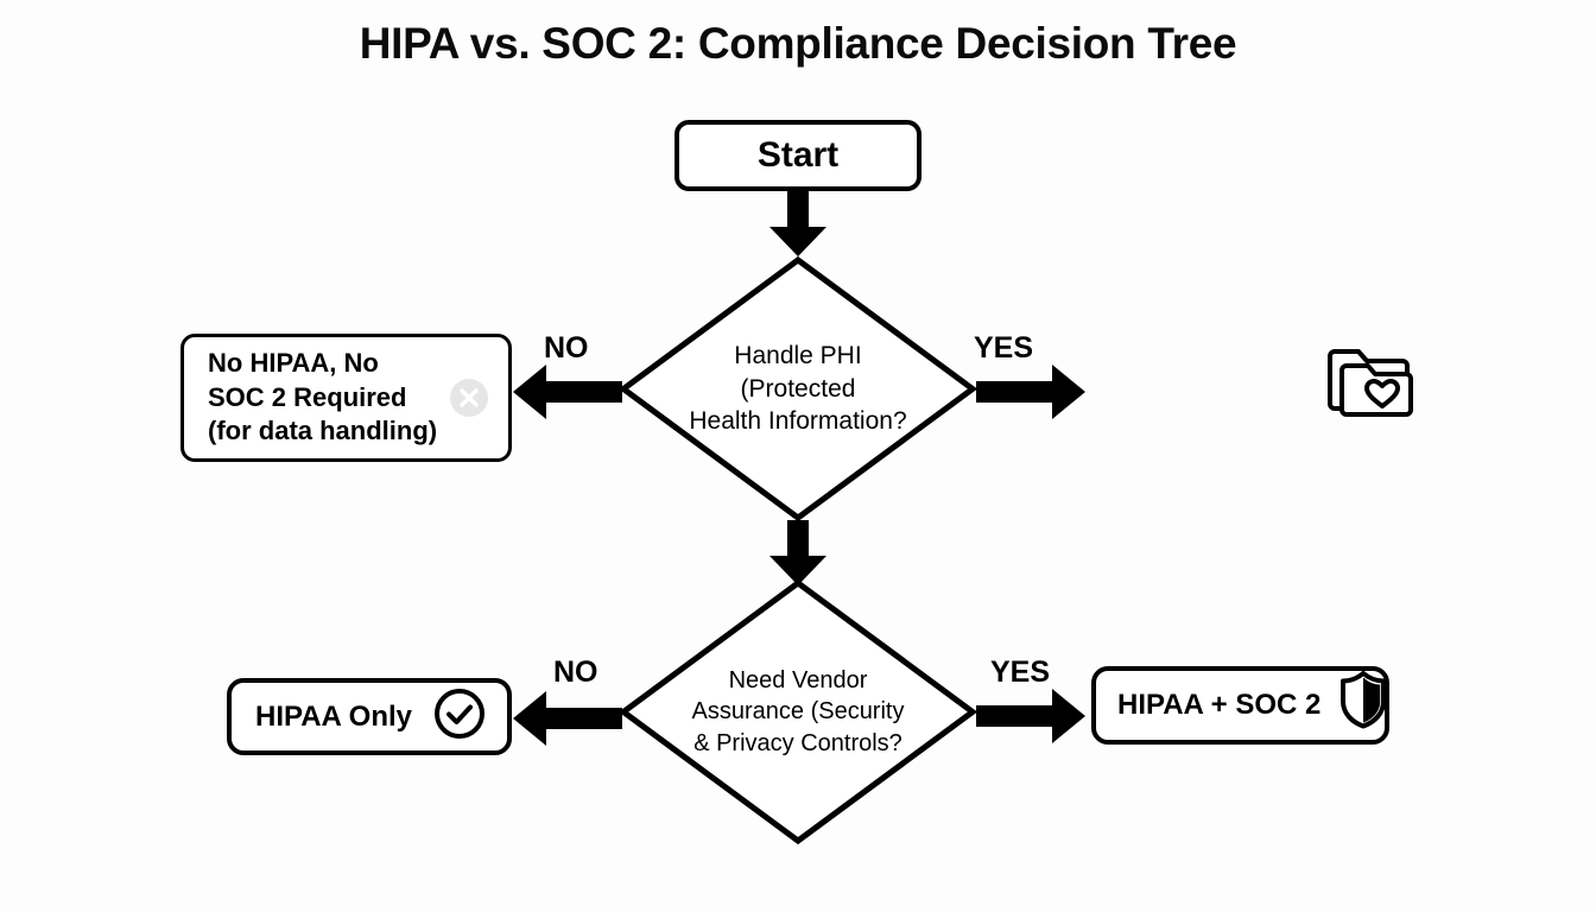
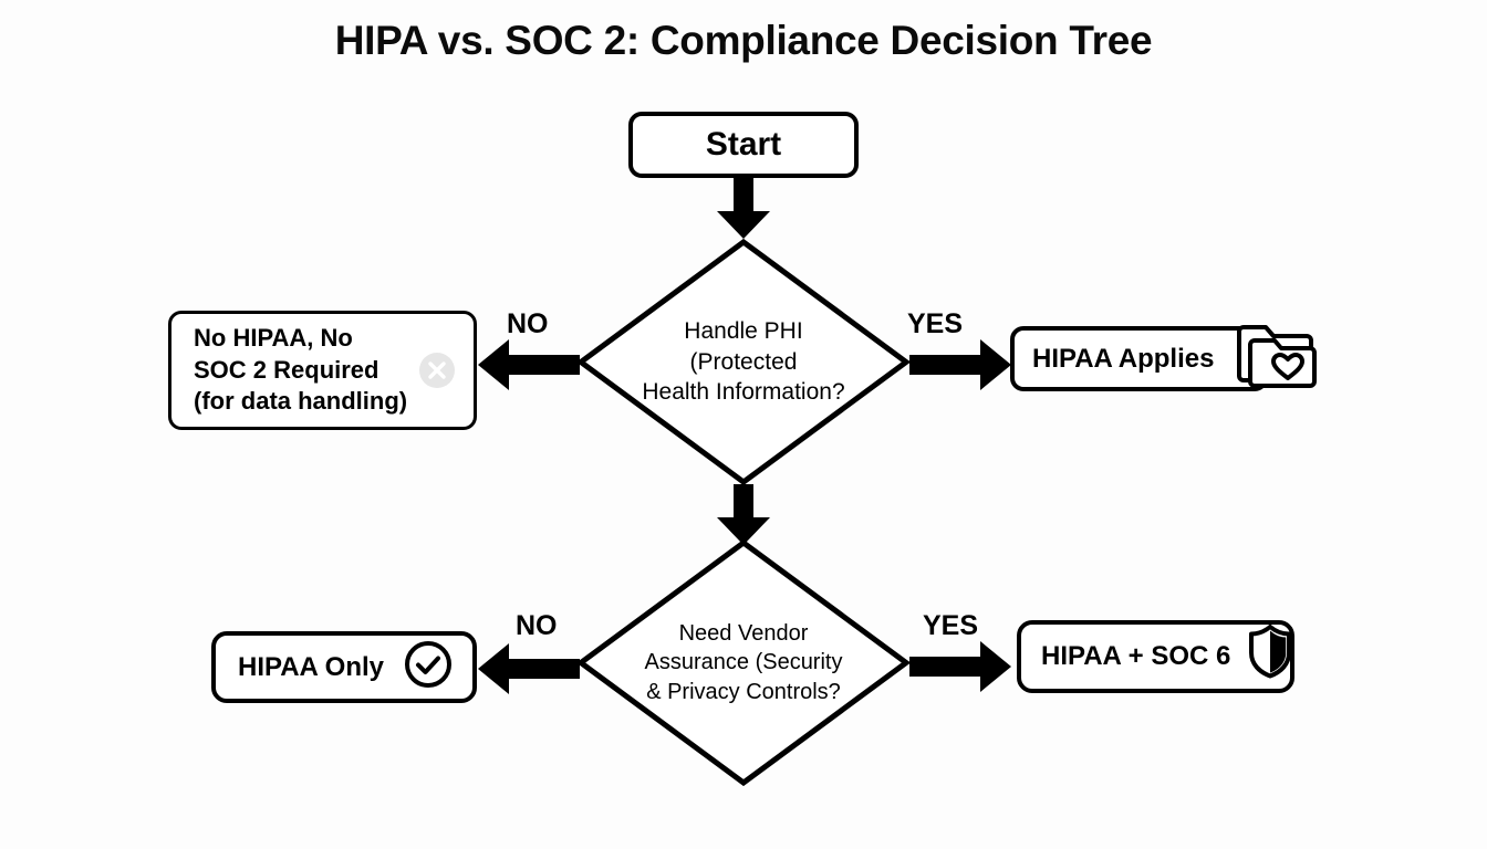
  HIPA vs. SOC 2: Compliance Decision Tree
  Start
  Handle PHI
  (Protected
  Health Information?
  NO
  YES
  No HIPAA, No
  SOC 2 Required
  (for data handling)
+ HIPAA Applies
  Need Vendor
  Assurance (Security
  & Privacy Controls?
  NO
  YES
  HIPAA Only
- HIPAA + SOC 2
+ HIPAA + SOC 6
